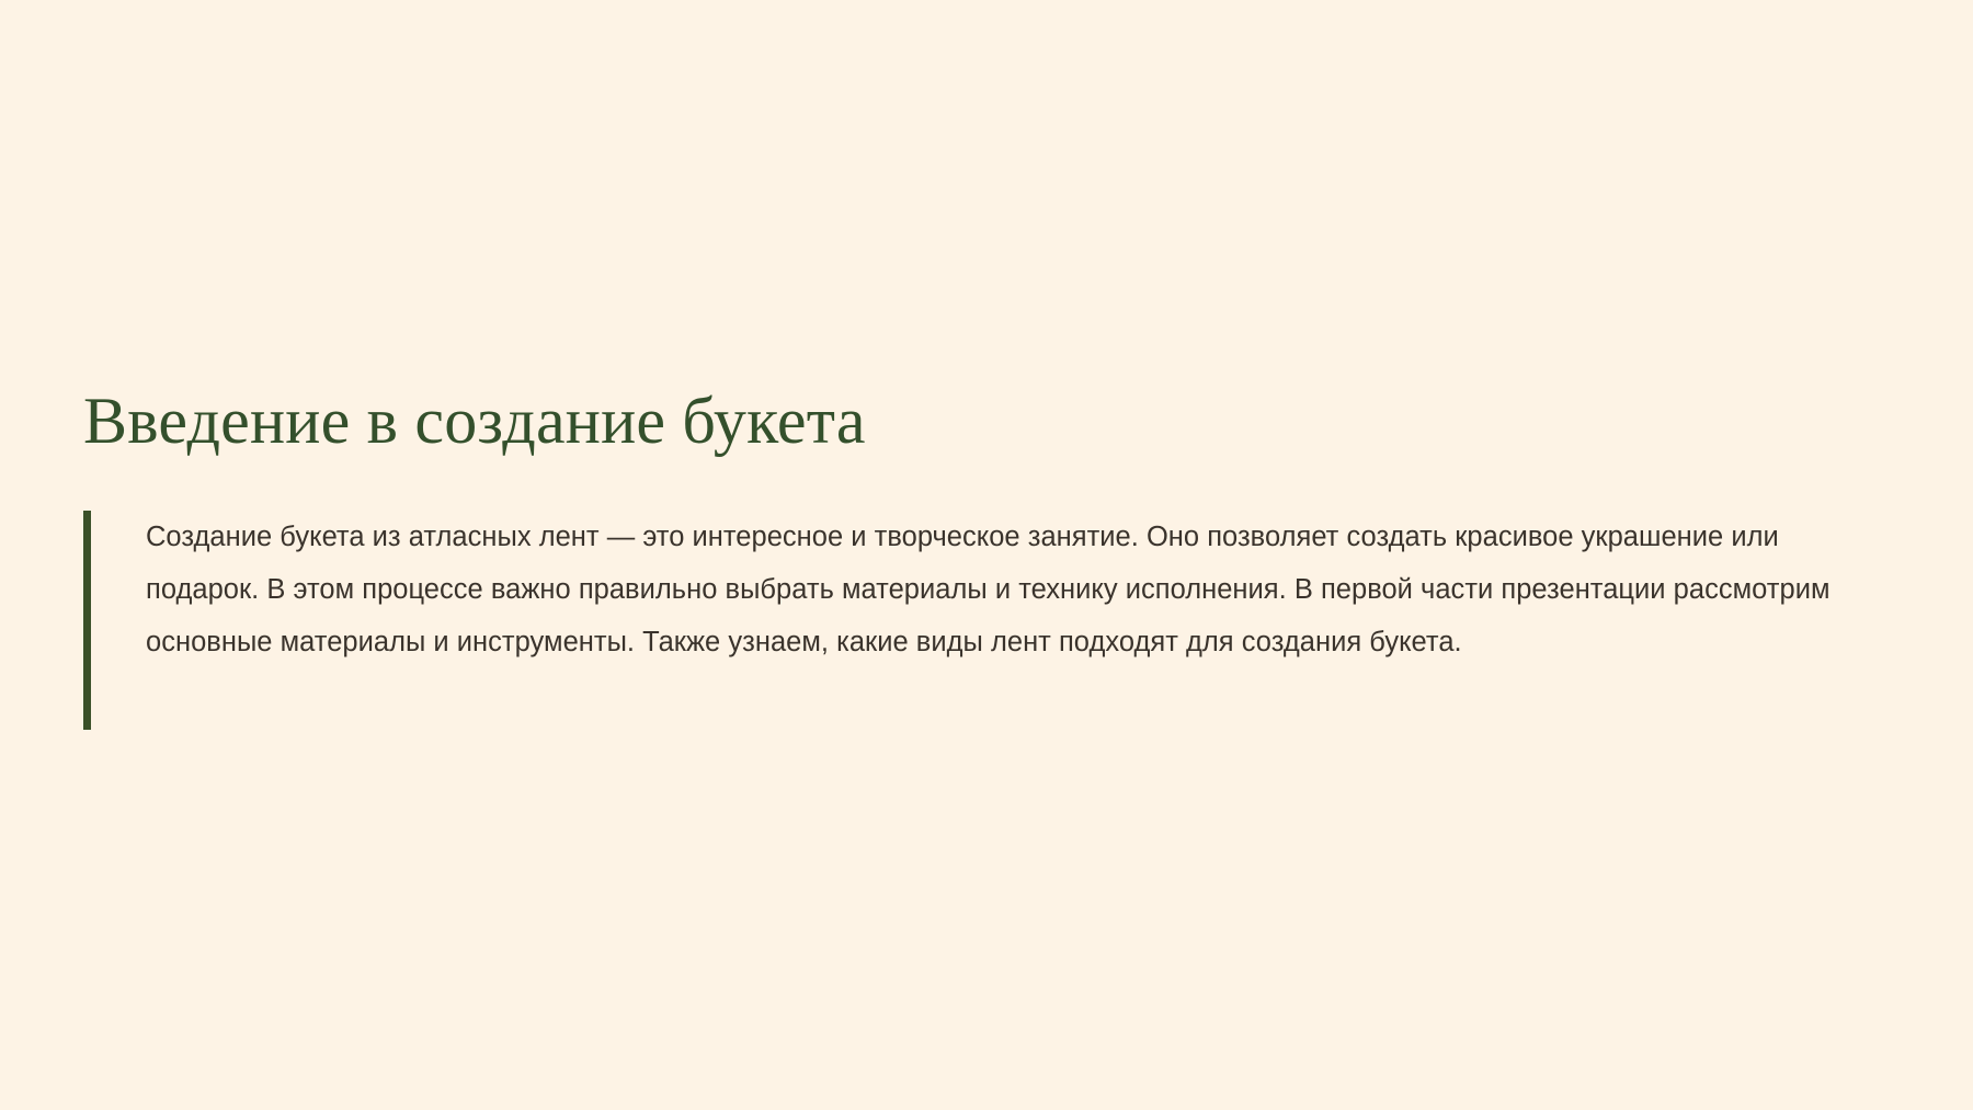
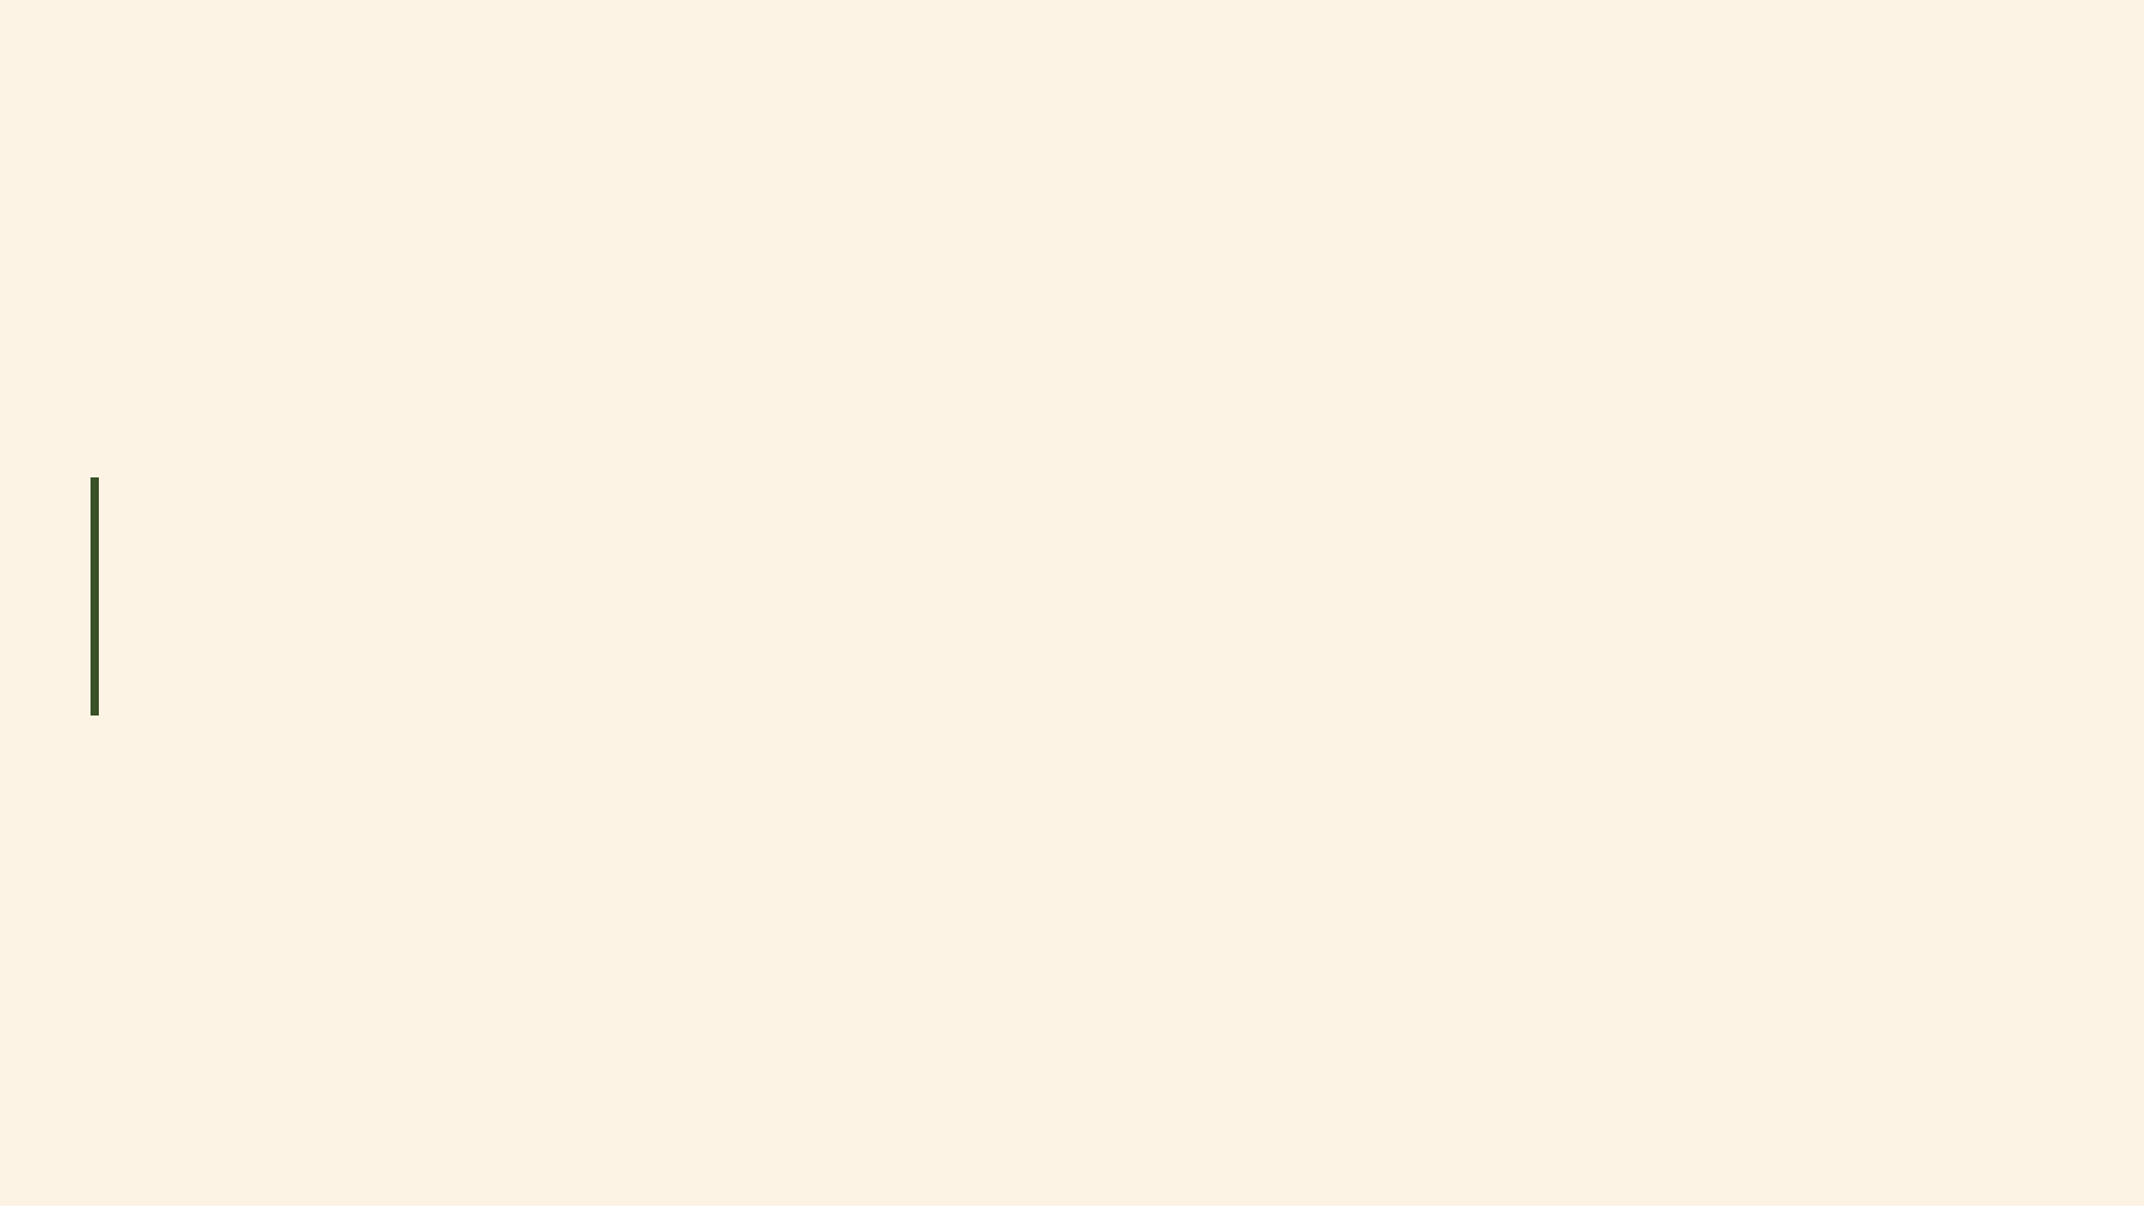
- Введение в создание букета
- Создание букета из атласных лент — это интересное и творческое занятие. Оно позволяет создать красивое украшение или подарок. В этом процессе важно правильно выбрать материалы и технику исполнения. В первой части презентации рассмотрим основные материалы и инструменты. Также узнаем, какие виды лент подходят для создания букета.
